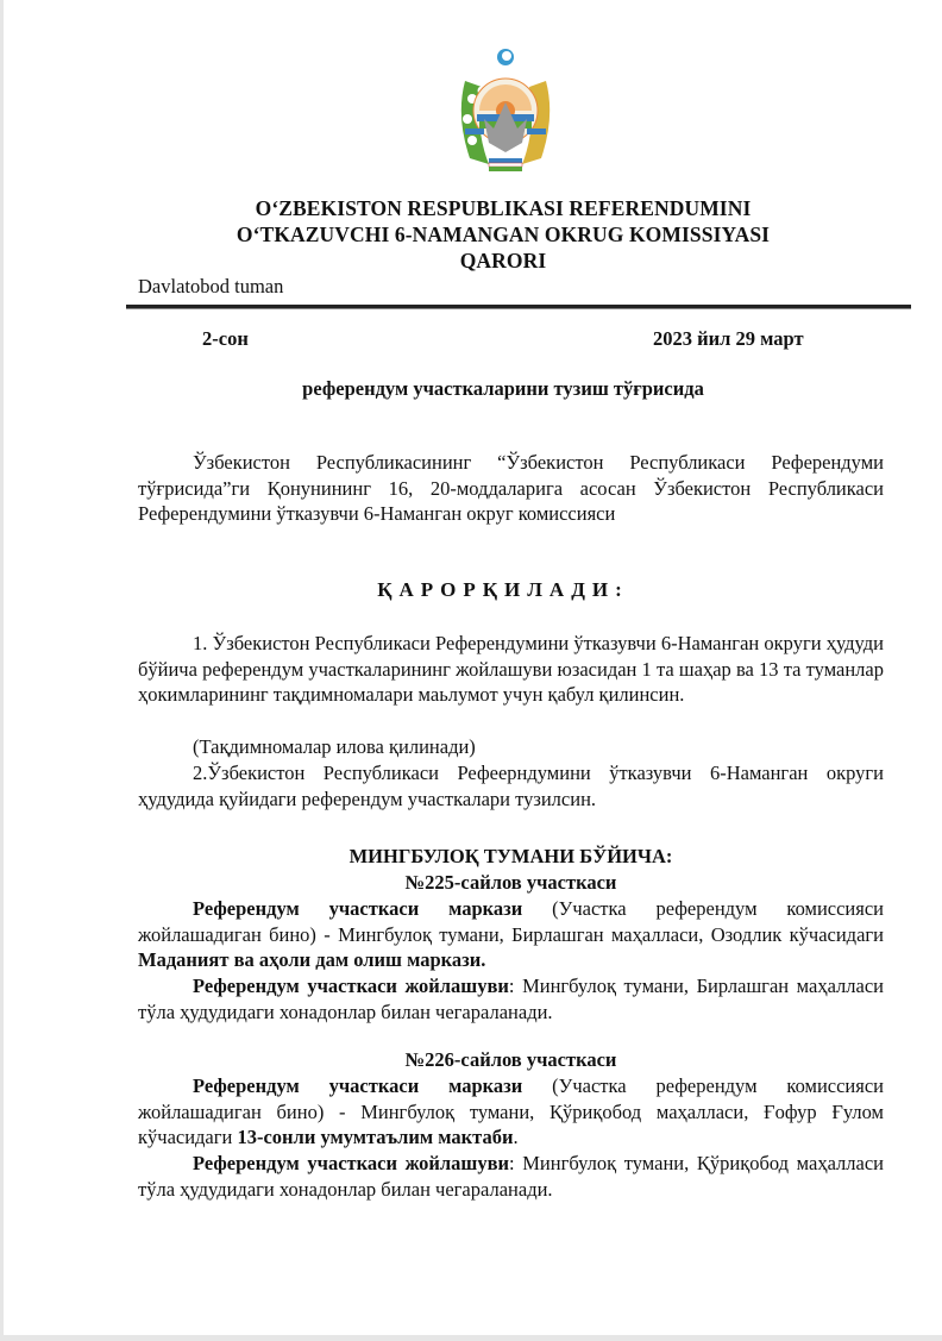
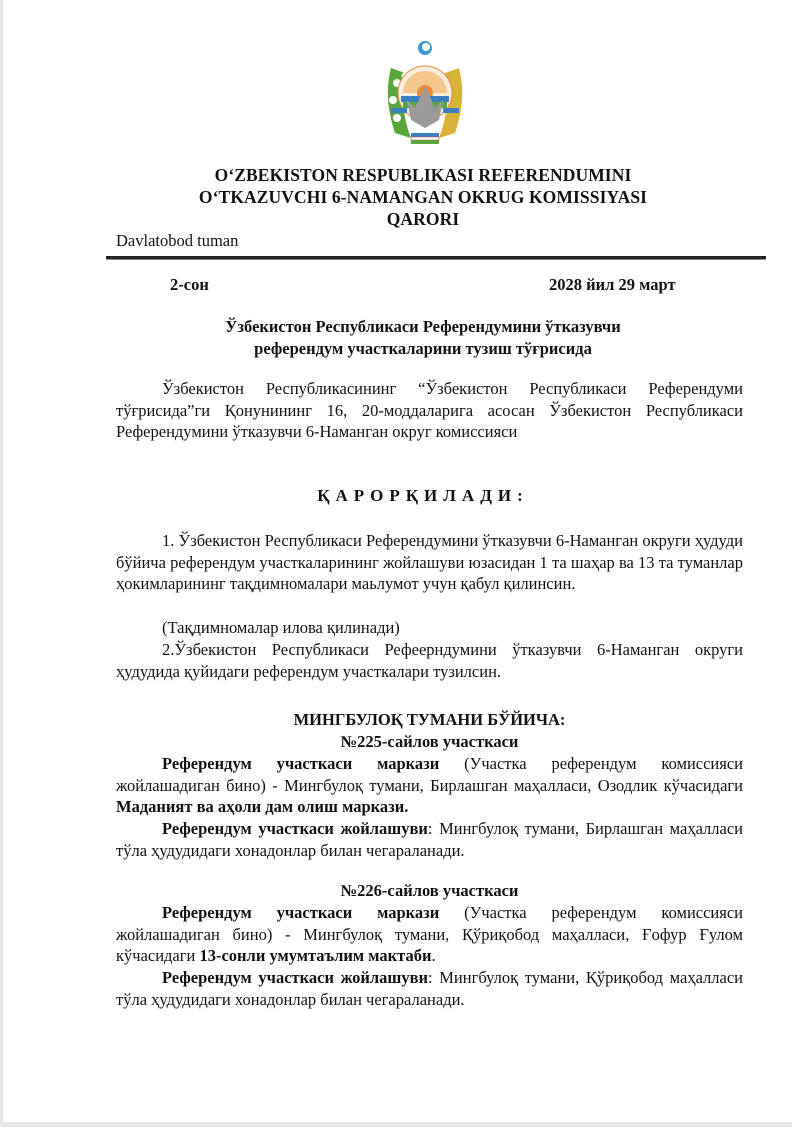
  O‘ZBEKISTON RESPUBLIKASI REFERENDUMINI
  O‘TKAZUVCHI 6-NAMANGAN OKRUG KOMISSIYASI
  QARORI
  Davlatobod tuman
  2-сон
- 2023 йил 29 март
+ 2028 йил 29 март
+ Ўзбекистон Республикаси Референдумини ўтказувчи
  референдум участкаларини тузиш тўғрисида
  Ўзбекистон Республикасининг “Ўзбекистон Республикаси Референдуми тўғрисида”ги Қонунининг 16, 20-моддаларига асосан Ўзбекистон Республикаси Референдумини ўтказувчи 6-Наманган округ комиссияси
  ҚАРОРҚИЛАДИ:
  1. Ўзбекистон Республикаси Референдумини ўтказувчи 6-Наманган округи ҳудуди бўйича референдум участкаларининг жойлашуви юзасидан 1 та шаҳар ва 13 та туманлар ҳокимларининг тақдимномалари маьлумот учун қабул қилинсин.
  (Тақдимномалар илова қилинади)
  2.Ўзбекистон Республикаси Рефеерндумини ўтказувчи 6-Наманган округи ҳудудида қуйидаги референдум участкалари тузилсин.
  МИНГБУЛОҚ ТУМАНИ БЎЙИЧА:
  №225-сайлов участкаси
  Референдум участкаси маркази (Участка референдум комиссияси жойлашадиган бино) - Мингбулоқ тумани, Бирлашган маҳалласи, Озодлик кўчасидаги Маданият ва аҳоли дам олиш маркази.
  Референдум участкаси жойлашуви: Мингбулоқ тумани, Бирлашган маҳалласи тўла ҳудудидаги хонадонлар билан чегараланади.
  №226-сайлов участкаси
  Референдум участкаси маркази (Участка референдум комиссияси жойлашадиган бино) - Мингбулоқ тумани, Қўриқобод маҳалласи, Ғофур Ғулом кўчасидаги 13-сонли умумтаълим мактаби.
  Референдум участкаси жойлашуви: Мингбулоқ тумани, Қўриқобод маҳалласи тўла ҳудудидаги хонадонлар билан чегараланади.
